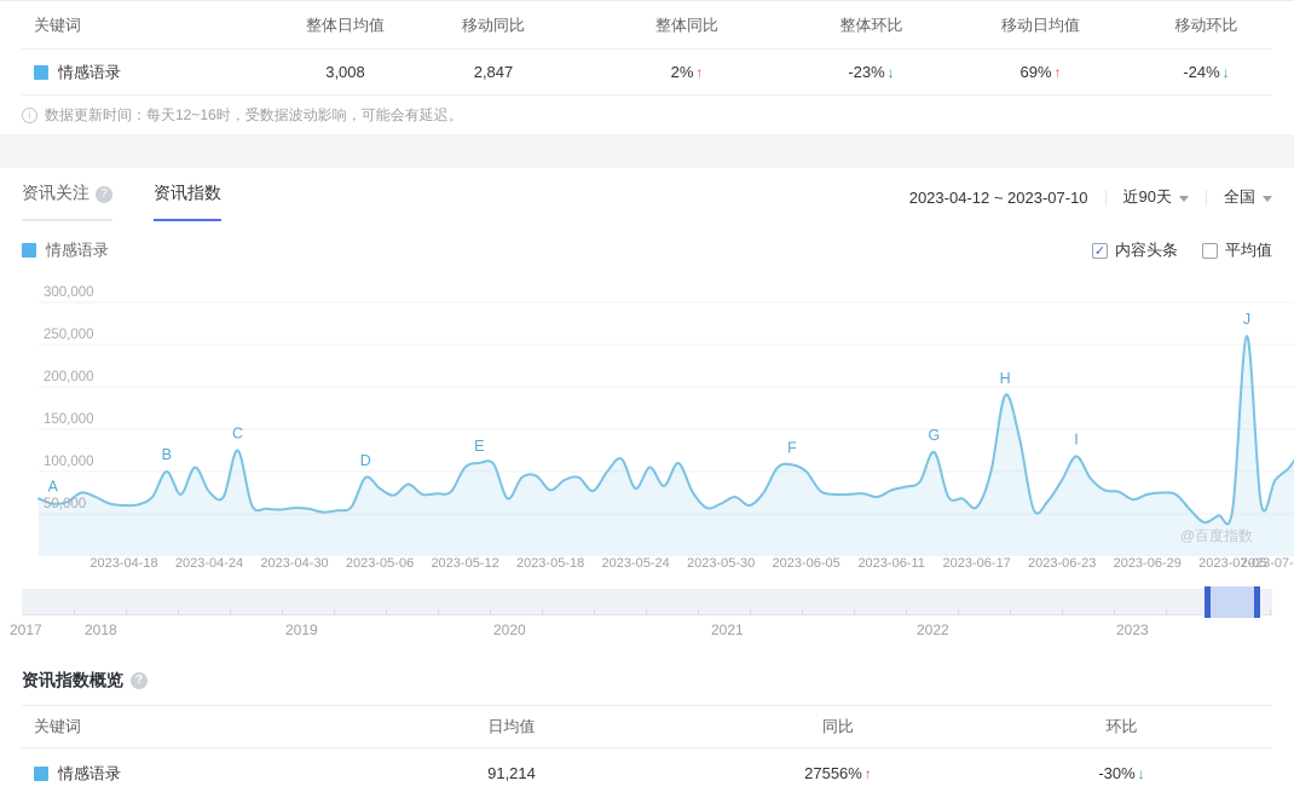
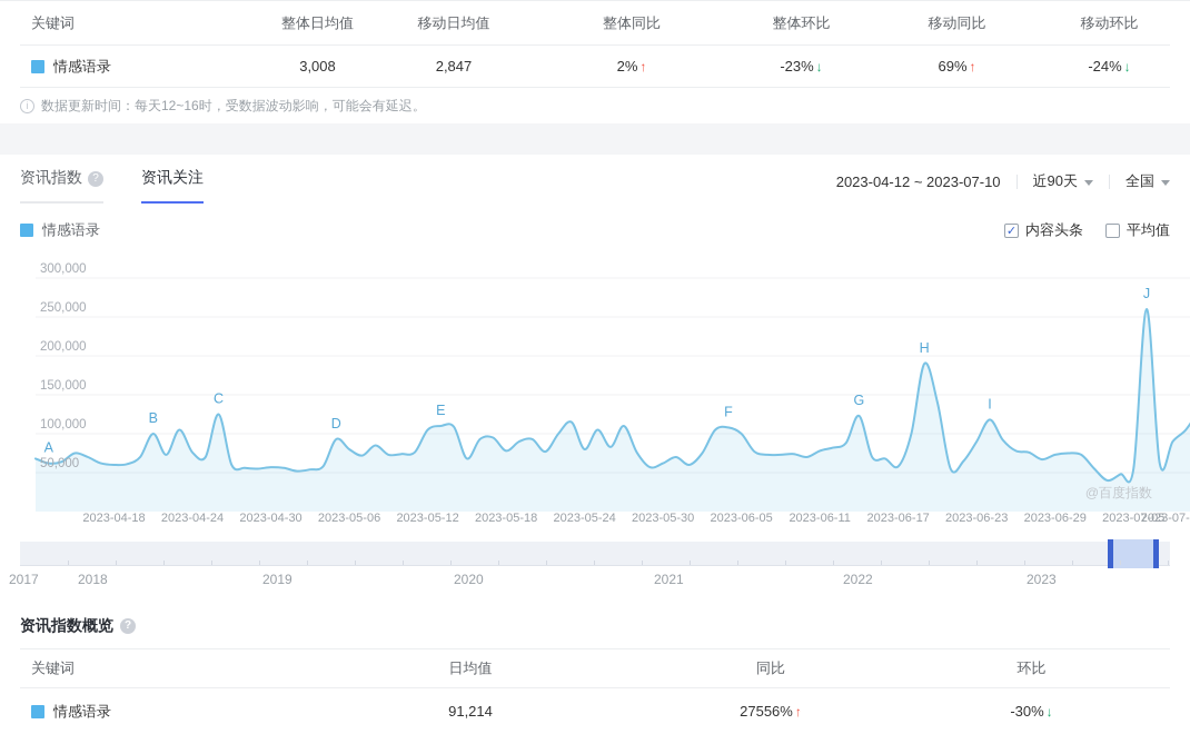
  关键词
  整体日均值
- 移动同比
+ 移动日均值
  整体同比
  整体环比
- 移动日均值
+ 移动同比
  移动环比
  情感语录
  3,008
  2,847
  2% ↑
  -23% ↓
  69% ↑
  -24% ↓
  i
  数据更新时间：每天12~16时，受数据波动影响，可能会有延迟。
- 资讯关注
+ 资讯指数
  ?
- 资讯指数
+ 资讯关注
  2023-04-12 ~ 2023-07-10
  近90天
  全国
  情感语录
  内容头条
  平均值
  50,000
  100,000
  150,000
  200,000
  250,000
  300,000
  A
  B
  C
  D
  E
  F
  G
  H
  I
  J
  2023-04-18
  2023-04-24
  2023-04-30
  2023-05-06
  2023-05-12
  2023-05-18
  2023-05-24
  2023-05-30
  2023-06-05
  2023-06-11
  2023-06-17
  2023-06-23
  2023-06-29
  2023-07-05
  2023-07-
  @百度指数
  2017
  2018
  2019
  2020
  2021
  2022
  2023
  资讯指数概览
  ?
  关键词
  日均值
  同比
  环比
  情感语录
  91,214
  27556% ↑
  -30% ↓
